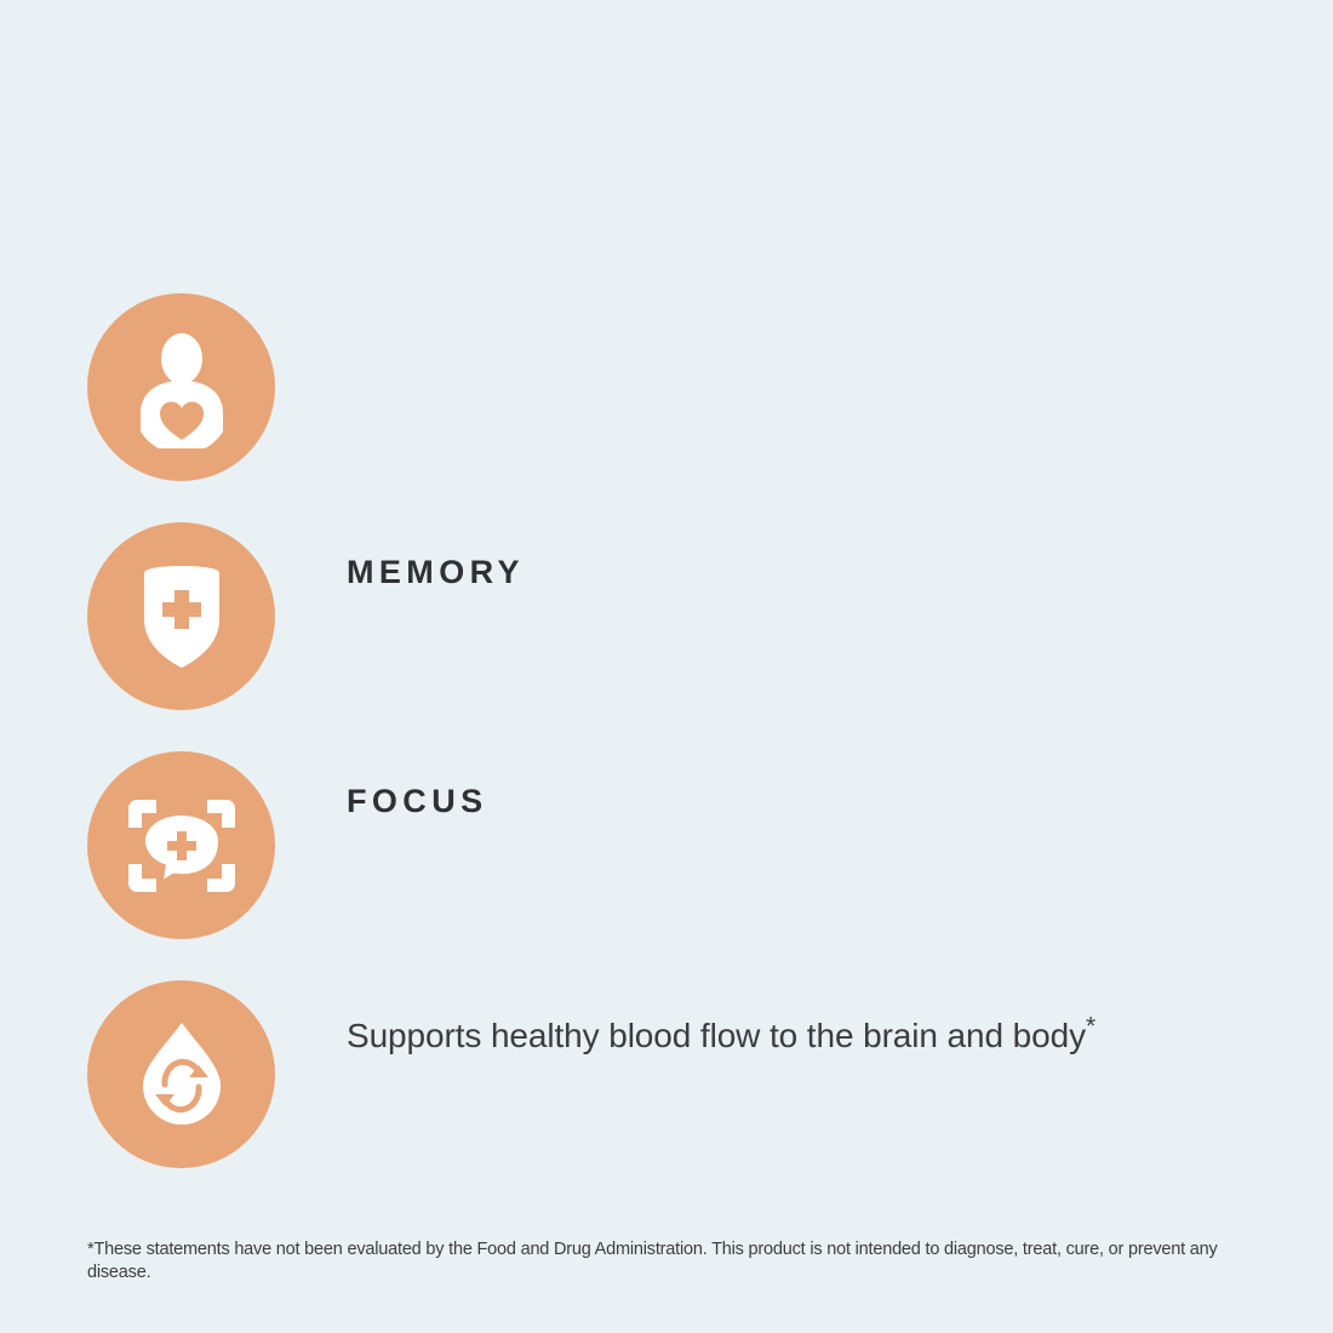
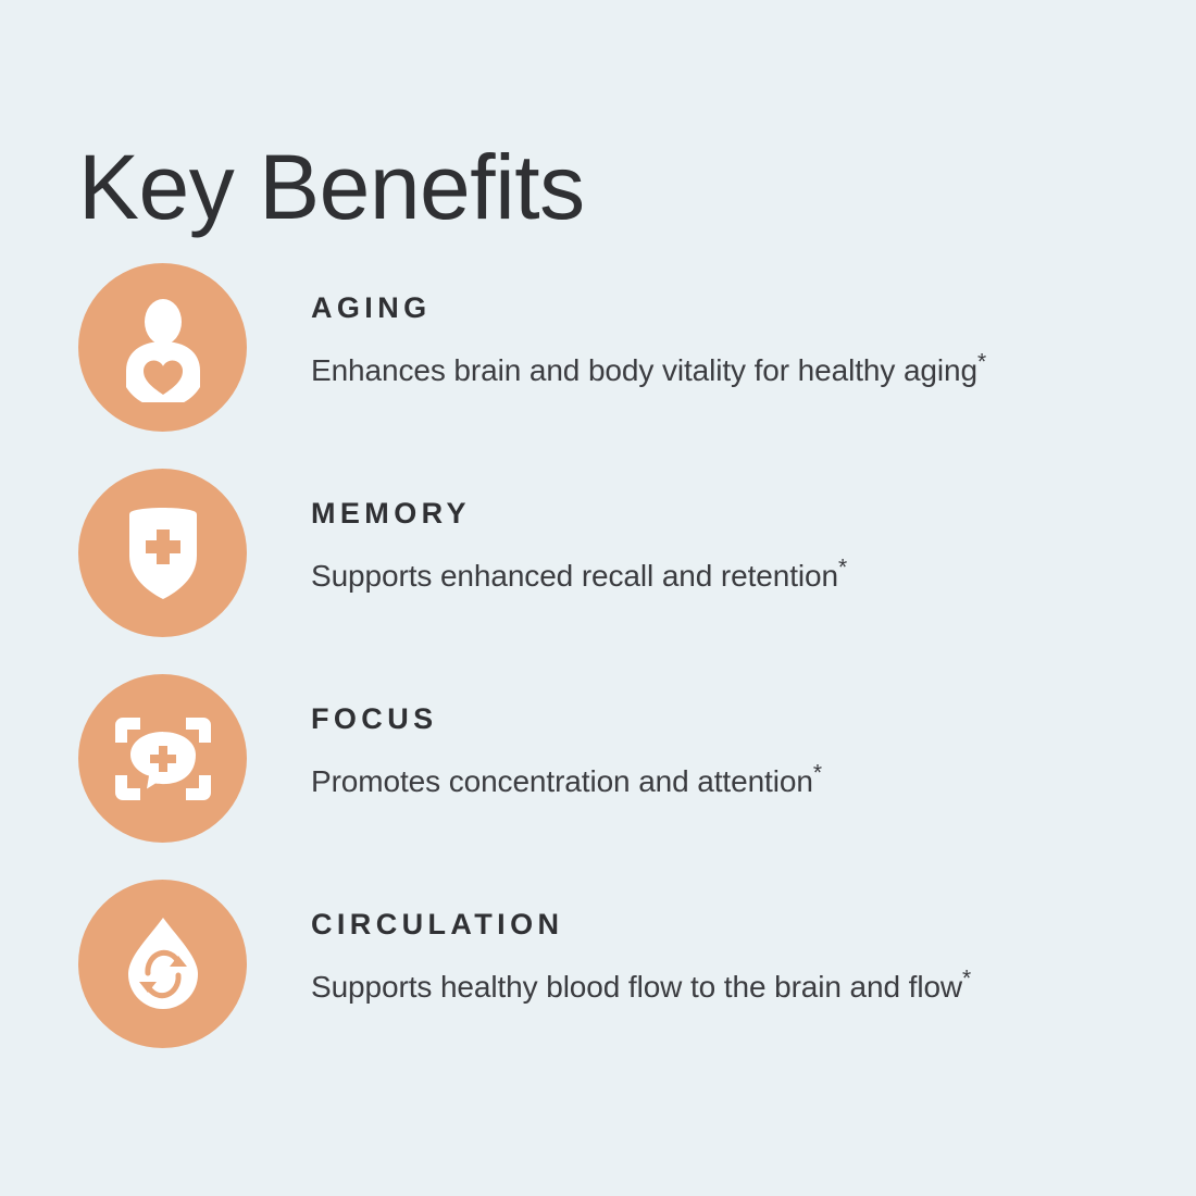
+ Key Benefits
+ AGING
+ Enhances brain and body vitality for healthy aging*
  MEMORY
+ Supports enhanced recall and retention*
  FOCUS
+ Promotes concentration and attention*
+ CIRCULATION
- Supports healthy blood flow to the brain and body*
+ Supports healthy blood flow to the brain and flow*
- *These statements have not been evaluated by the Food and Drug Administration. This product is not intended to diagnose, treat, cure, or prevent any disease.
